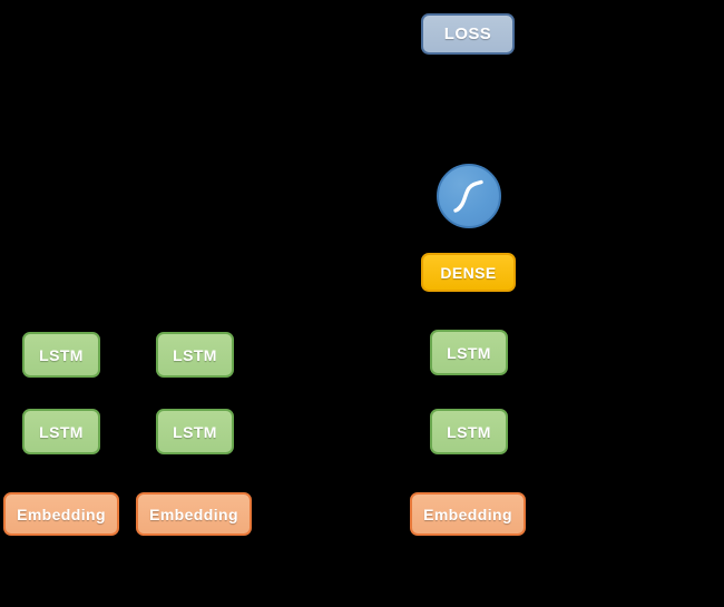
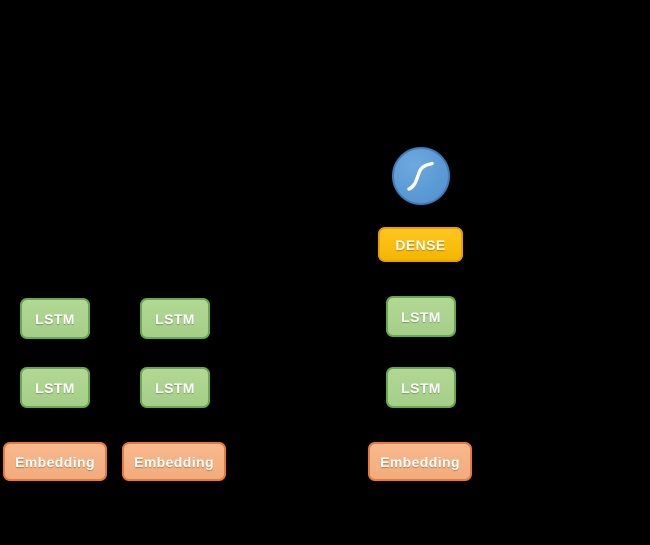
- LOSS
  DENSE
  LSTM
  LSTM
  Embedding
  LSTM
  LSTM
  Embedding
  LSTM
  LSTM
  Embedding
